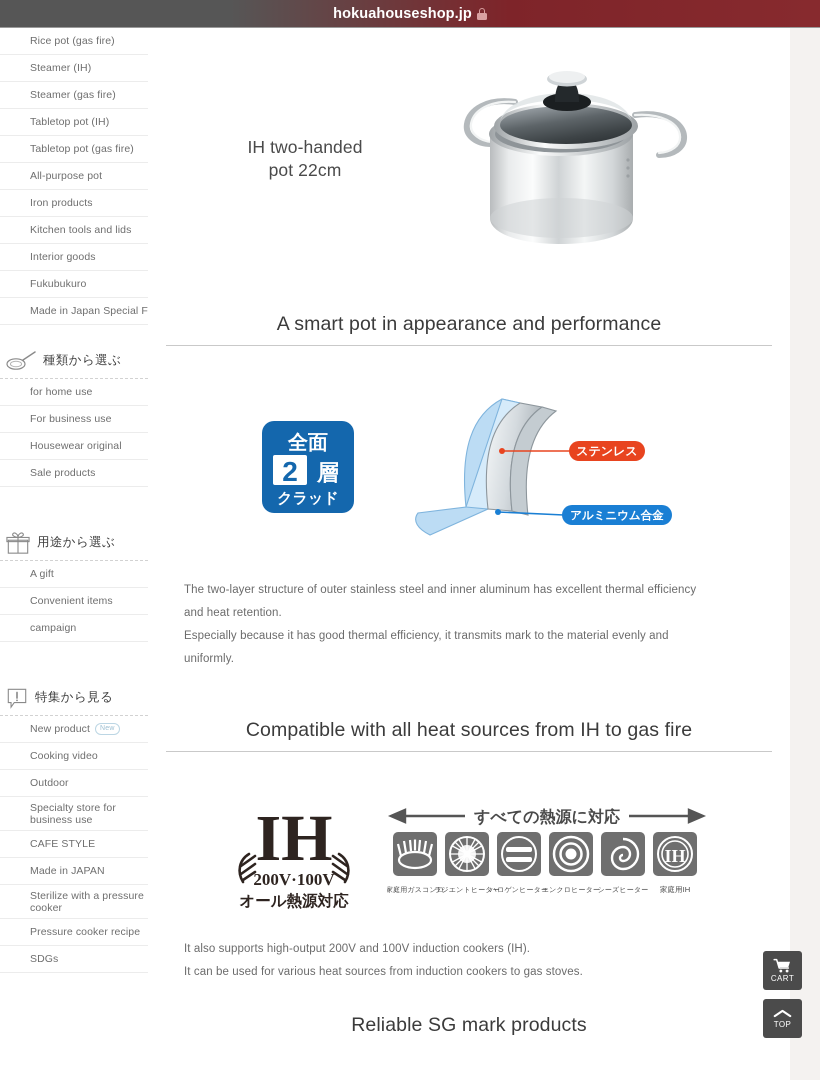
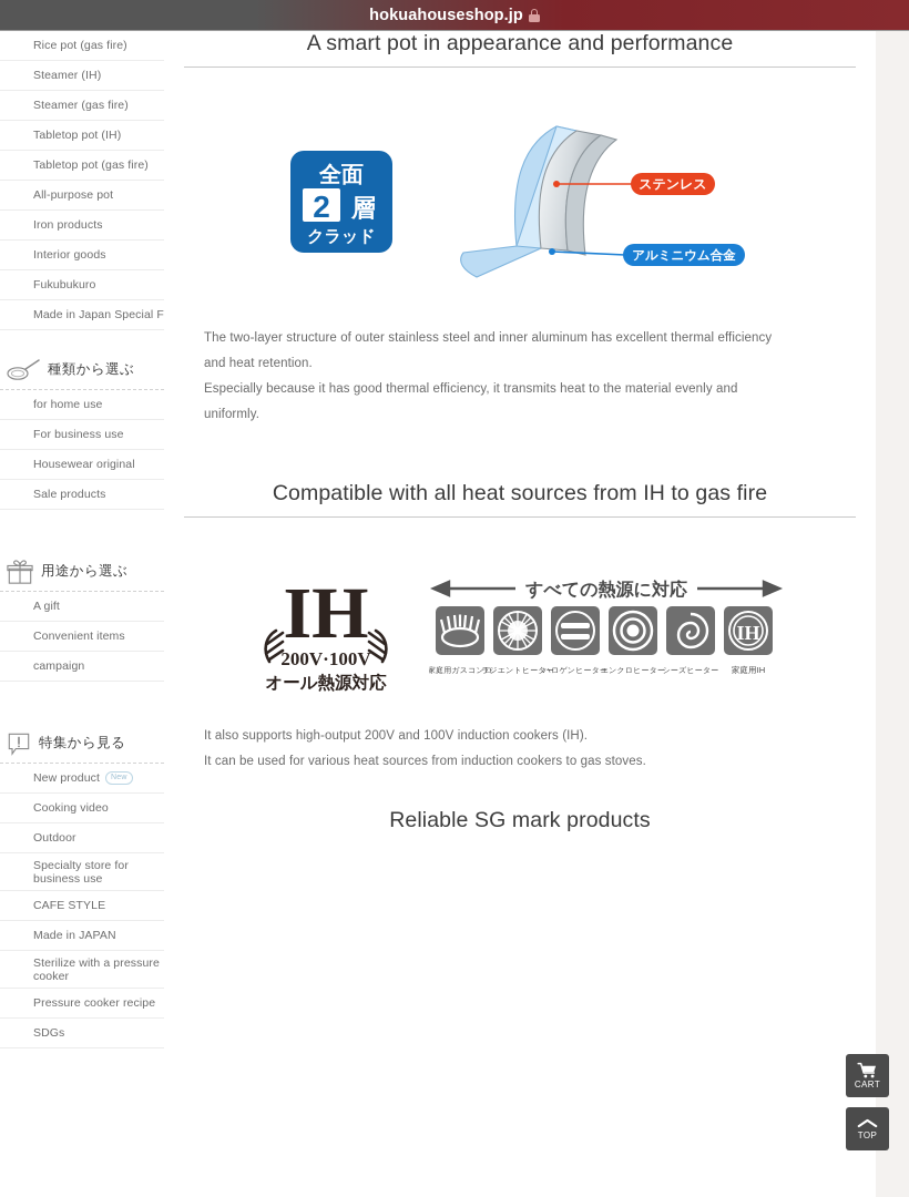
  hokuahouseshop.jp
  Rice pot (gas fire)
  Steamer (IH)
  Steamer (gas fire)
  Tabletop pot (IH)
  Tabletop pot (gas fire)
  All-purpose pot
  Iron products
- Kitchen tools and lids
  Interior goods
  Fukubukuro
  Made in Japan Special F
  種類から選ぶ
  for home use
  For business use
  Housewear original
  Sale products
  用途から選ぶ
  A gift
  Convenient items
  campaign
  特集から見る
  New product
  Cooking video
  Outdoor
  Specialty store for business use
  CAFE STYLE
  Made in JAPAN
  Sterilize with a pressure cooker
  Pressure cooker recipe
  SDGs
- IH two-handed
- pot 22cm
  A smart pot in appearance and performance
  全面
  2
  層
  クラッド
  ステンレス
  アルミニウム合金
  The two-layer structure of outer stainless steel and inner aluminum has excellent thermal efficiency and heat retention.
- Especially because it has good thermal efficiency, it transmits mark to the material evenly and uniformly.
+ Especially because it has good thermal efficiency, it transmits heat to the material evenly and uniformly.
  Compatible with all heat sources from IH to gas fire
  IH
  200V·100V
  オール熱源対応
  すべての熱源に対応
  IH
  家庭用ガスコンロ
  ラジエントヒーター
  ハロゲンヒーター
  エンクロヒーター
  シーズヒーター
  家庭用IH
  It also supports high-output 200V and 100V induction cookers (IH).
  It can be used for various heat sources from induction cookers to gas stoves.
  Reliable SG mark products
  CART
  TOP
